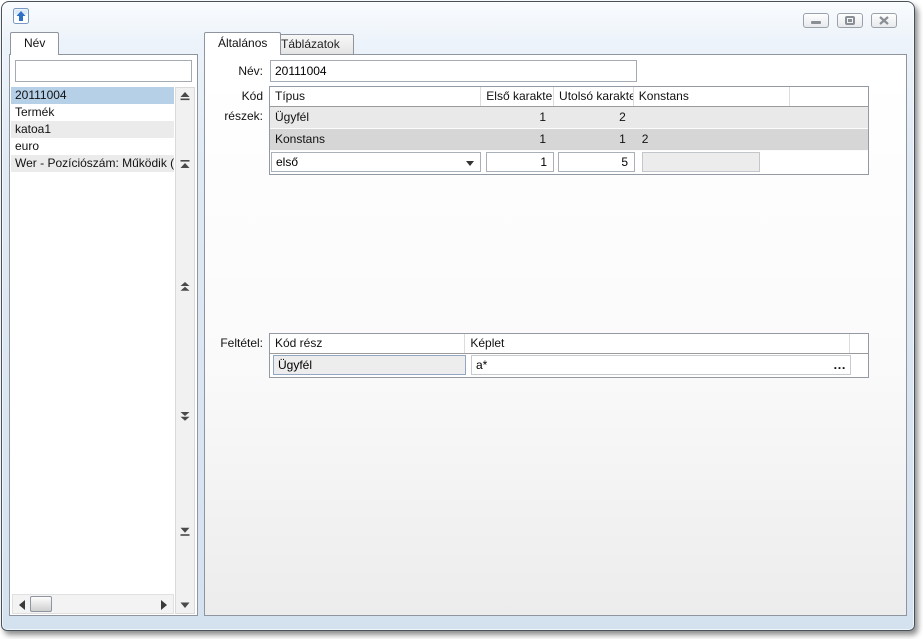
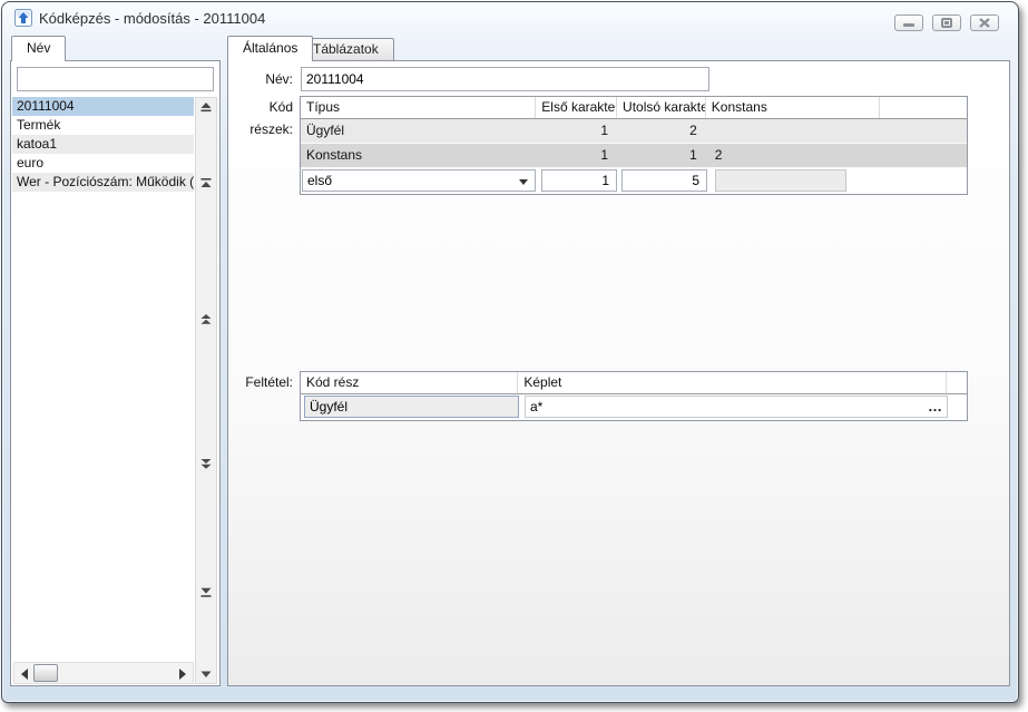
+ Kódképzés - módosítás - 20111004
  Név
  20111004
  Termék
  katoa1
  euro
  Wer - Pozíciószám: Működik (
  Általános
  Táblázatok
  Név:
  20111004
  Kód részek:
  Típus
  Első karakte
  Utolsó karakte
  Konstans
  Ügyfél
  1
  2
  Konstans
  1
  1
  2
  első
  1
  5
  Feltétel:
  Kód rész
  Képlet
  Ügyfél
  a*
  …
